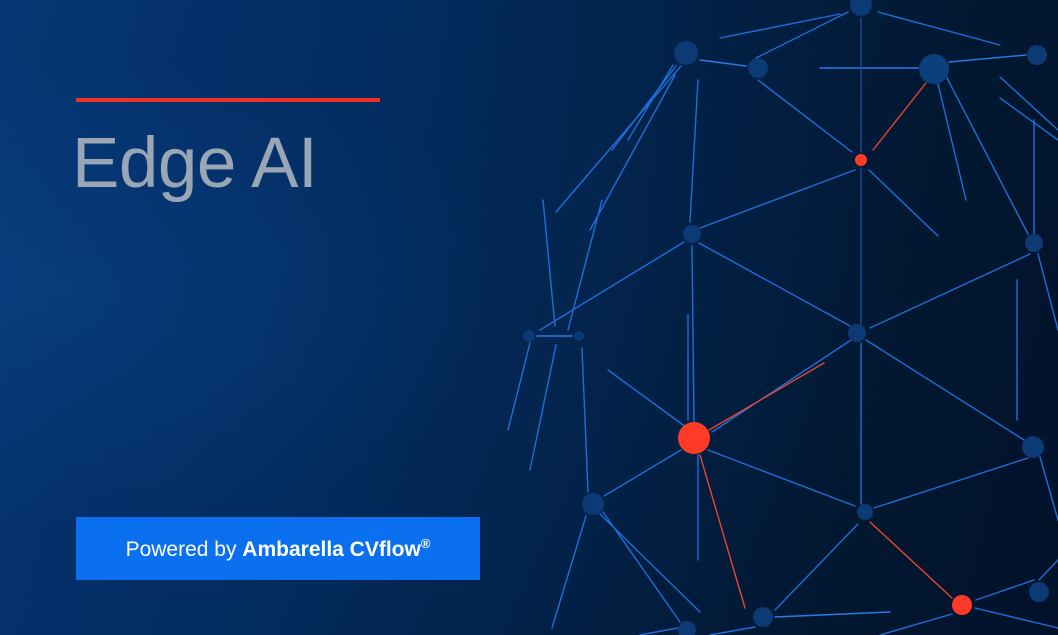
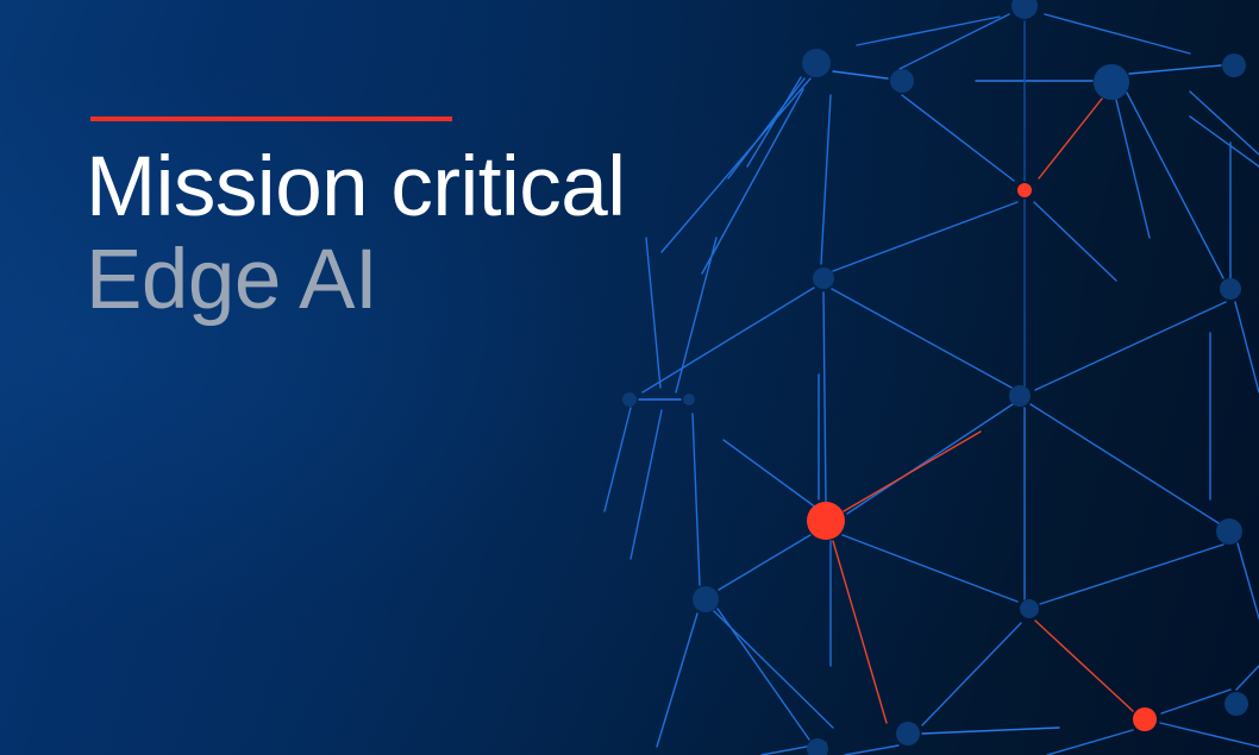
+ Mission critical
  Edge AI
- Powered by Ambarella CVflow®
